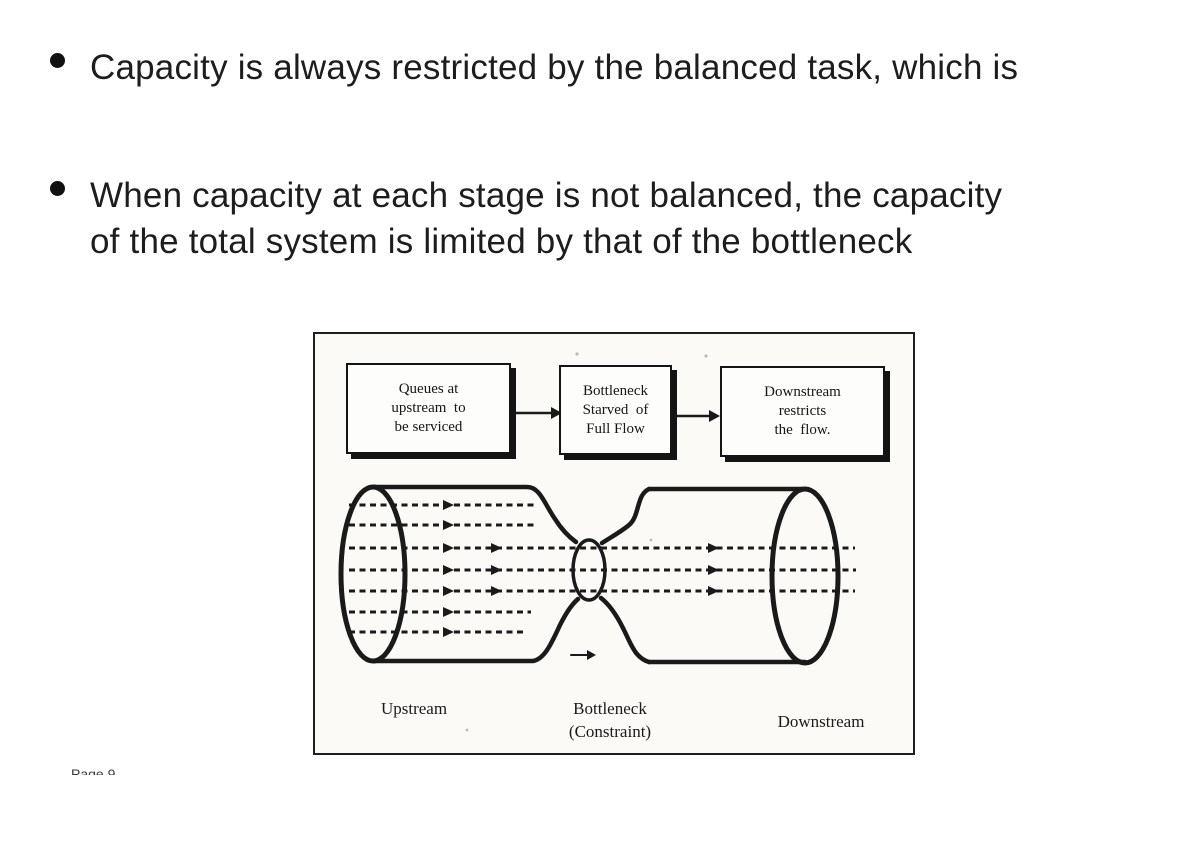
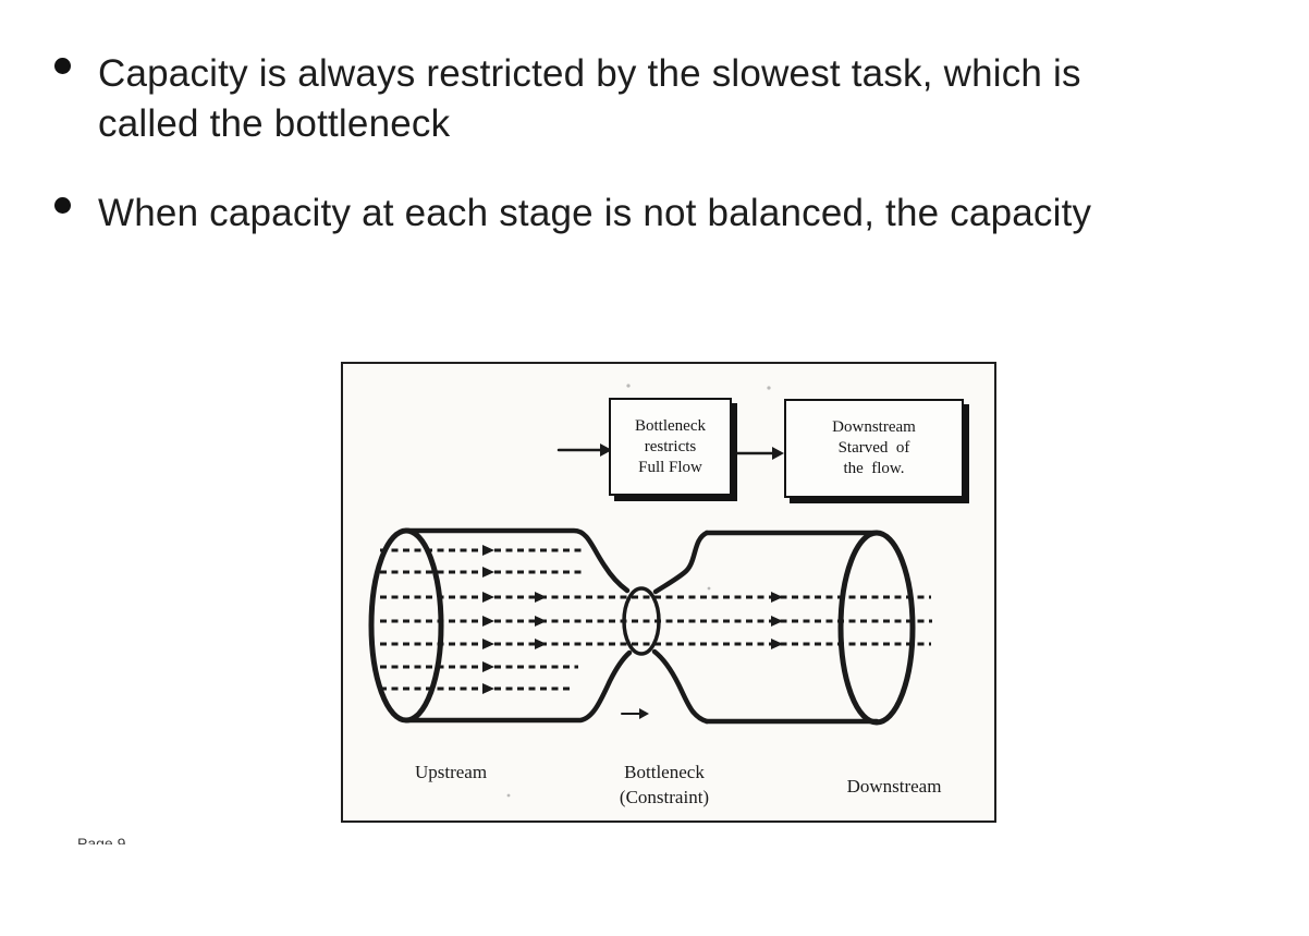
- Capacity is always restricted by the balanced task, which is
+ Capacity is always restricted by the slowest task, which is
+ called the bottleneck
  When capacity at each stage is not balanced, the capacity
- of the total system is limited by that of the bottleneck
- Queues at
- upstream to
- be serviced
  Bottleneck
- Starved of
+ restricts
  Full Flow
  Downstream
- restricts
+ Starved of
  the flow.
  Upstream
  Bottleneck
  (Constraint)
  Downstream
  Page 9
